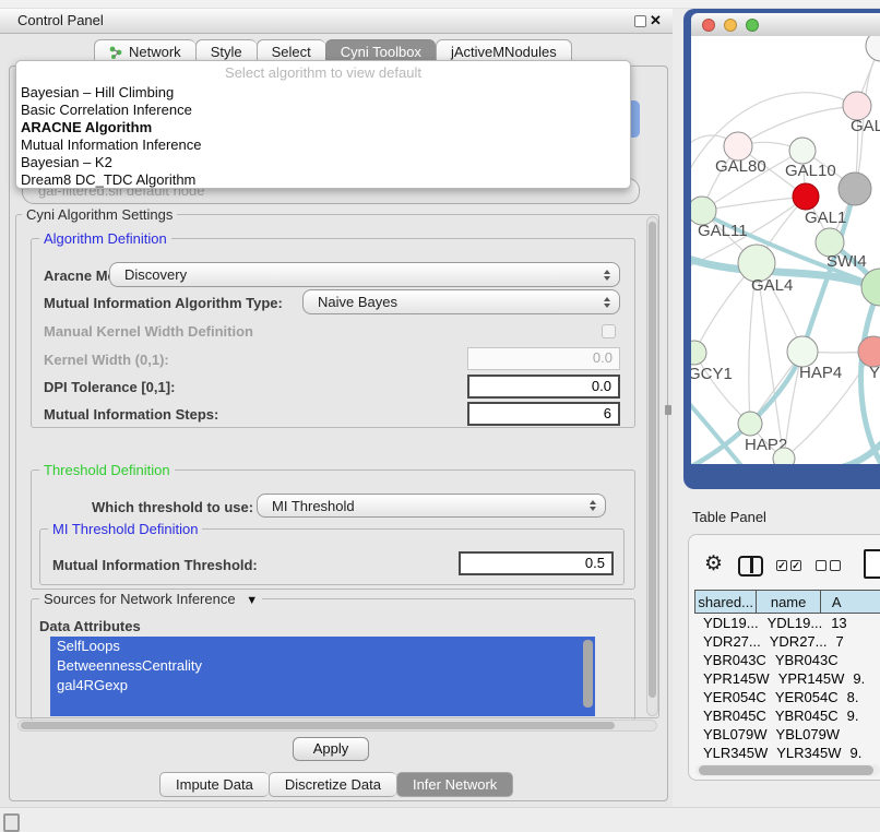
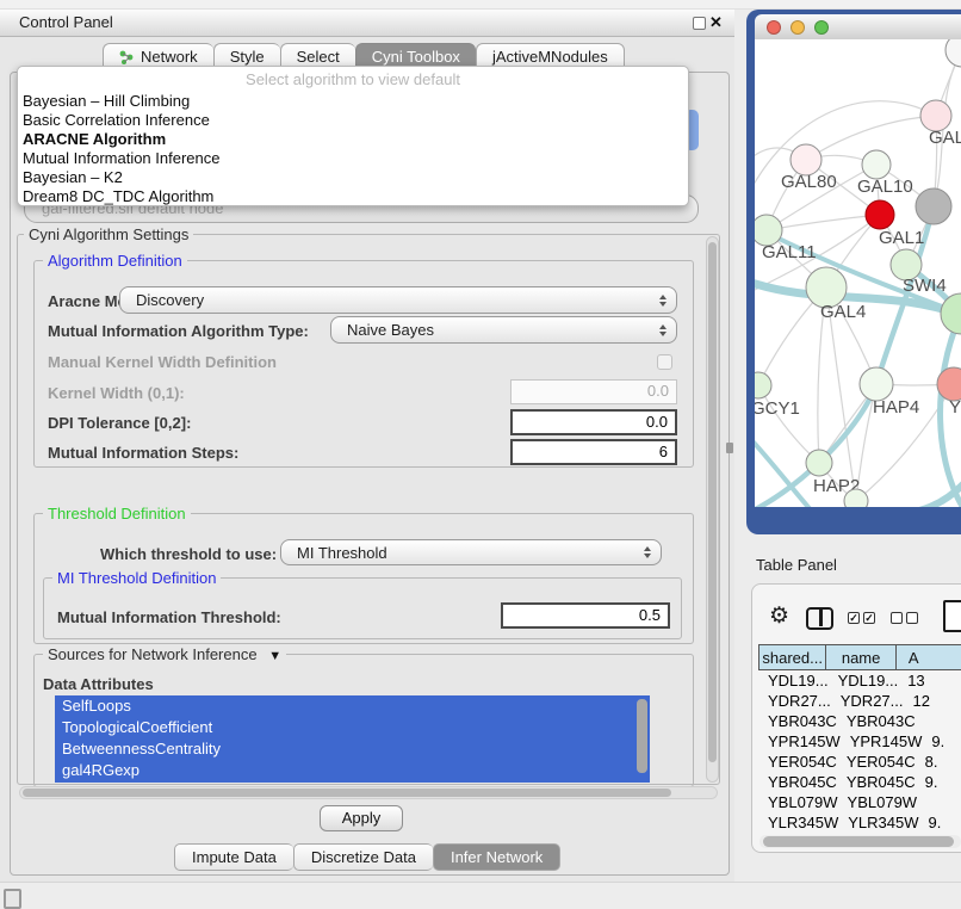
  Control Panel
  ✕
  Network
  Style
  Select
  Cyni Toolbox
  jActiveMNodules
  gal-filtered.sif default node
  Select algorithm to view default
  Bayesian – Hill Climbing
  Basic Correlation Inference
  ARACNE Algorithm
  Mutual Information Inference
  Bayesian – K2
  Dream8 DC_TDC Algorithm
  Cyni Algorithm Settings
  Algorithm Definition
  Discovery
  Mutual Information Algorithm Type:
  Naive Bayes
  Manual Kernel Width Definition
  Kernel Width (0,1):
  0.0
- DPI Tolerance [0,1]:
+ DPI Tolerance [0,2]:
  0.0
  Mutual Information Steps:
  6
  Threshold Definition
  Which threshold to use:
  MI Threshold
  MI Threshold Definition
  Mutual Information Threshold:
  0.5
  Sources for Network Inference ▼
  Data Attributes
  SelfLoops
+ TopologicalCoefficient
  BetweennessCentrality
  gal4RGexp
  Apply
  Impute Data
  Discretize Data
  Infer Network
  GAL
  GAL80
  GAL10
  GAL1
  GAL11
  SWI4
  GAL4
  GCY1
  HAP4
  Y
  HAP2
  Table Panel
  ⚙
  ✓
  ✓
  shared...
  name
  A
  YDL19...
  YDL19...
  13
  YDR27...
  YDR27...
- 7
+ 12
  YBR043C
  YBR043C
  YPR145W
  YPR145W
  9.
  YER054C
  YER054C
  8.
  YBR045C
  YBR045C
  9.
  YBL079W
  YBL079W
  YLR345W
  YLR345W
  9.
